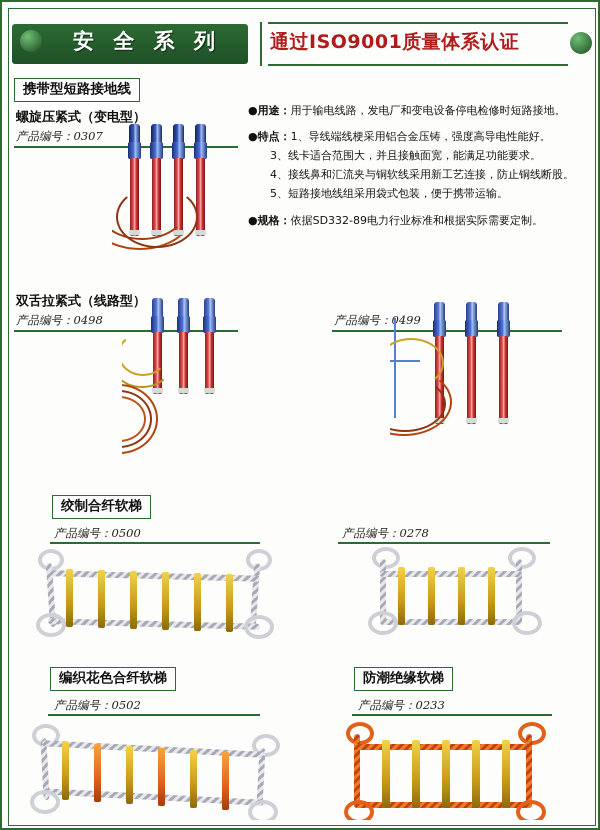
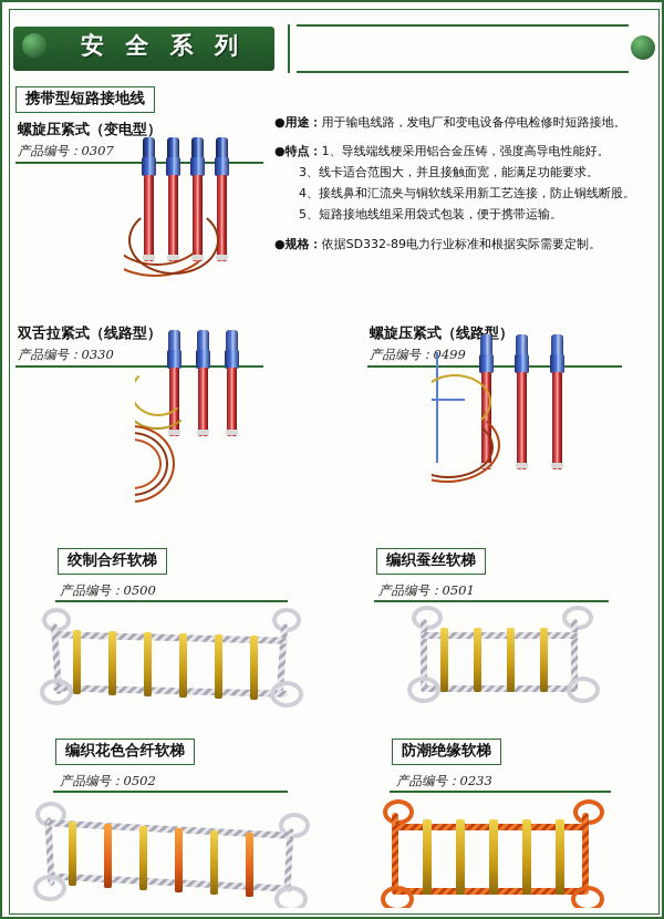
  安 全 系 列
- 通过ISO9001质量体系认证
  携带型短路接地线
  螺旋压紧式（变电型）
  产品编号：0307
  ●用途：
  用于输电线路，发电厂和变电设备停电检修时短路接地。
  ●特点：
  1、导线端线梗采用铝合金压铸，强度高导电性能好。
  3、线卡适合范围大，并且接触面宽，能满足功能要求。
  4、接线鼻和汇流夹与铜软线采用新工艺连接，防止铜线断股。
  5、短路接地线组采用袋式包装，便于携带运输。
  ●规格：
  依据SD332-89电力行业标准和根据实际需要定制。
  双舌拉紧式（线路型）
- 产品编号：0498
+ 产品编号：0330
+ 螺旋压紧式（线路型）
  产品编号：499
  绞制合纤软梯
  产品编号：0500
+ 编织蚕丝软梯
- 产品编号：0278
+ 产品编号：0501
  编织花色合纤软梯
  产品编号：0502
  防潮绝缘软梯
  产品编号：0233
